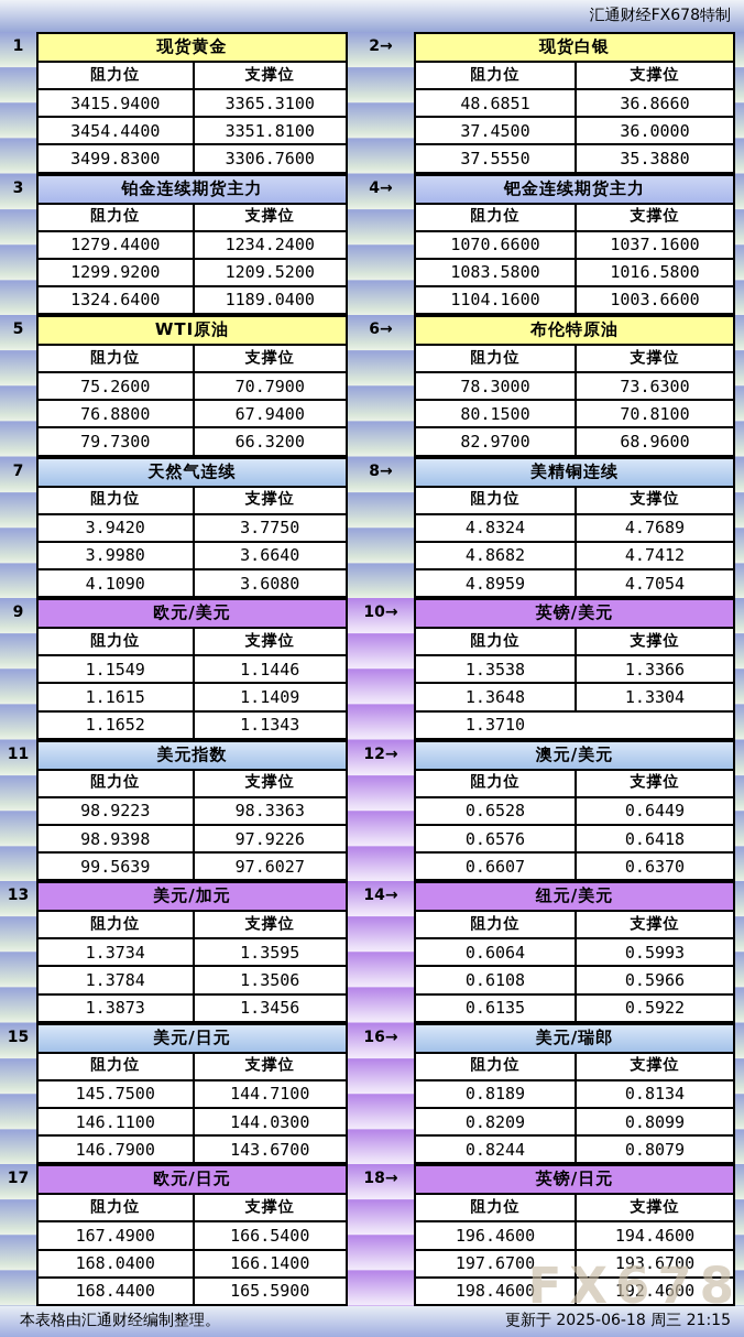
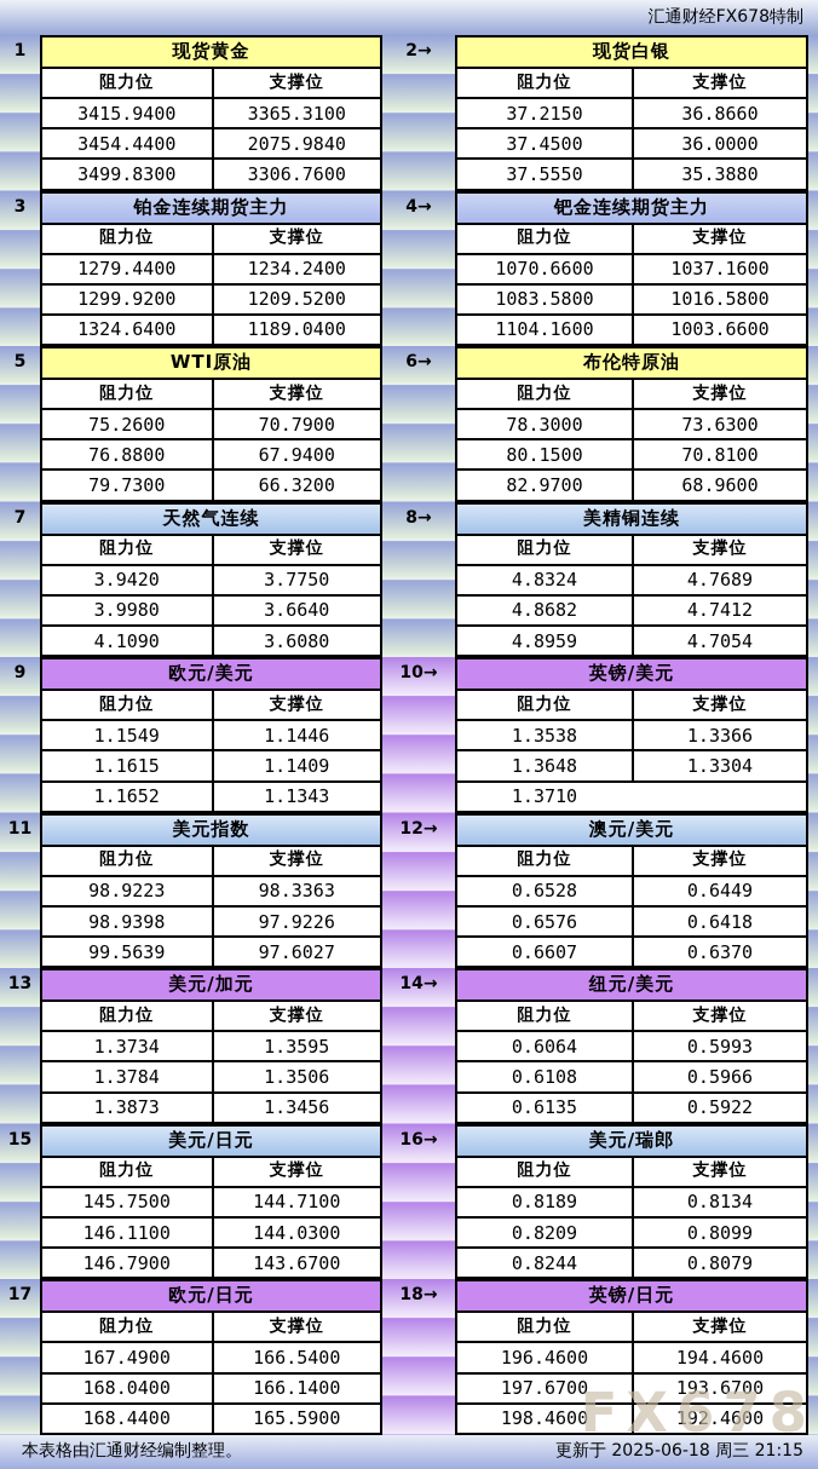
  汇通财经FX678特制
  1
  现货黄金
  阻力位
  支撑位
  3415.9400
  3365.3100
  3454.4400
- 3351.8100
+ 2075.9840
  3499.8300
  3306.7600
  2→
  现货白银
  阻力位
  支撑位
- 48.6851
+ 37.2150
  36.8660
  37.4500
  36.0000
  37.5550
  35.3880
  3
  铂金连续期货主力
  阻力位
  支撑位
  1279.4400
  1234.2400
  1299.9200
  1209.5200
  1324.6400
  1189.0400
  4→
  钯金连续期货主力
  阻力位
  支撑位
  1070.6600
  1037.1600
  1083.5800
  1016.5800
  1104.1600
  1003.6600
  5
  WTI原油
  阻力位
  支撑位
  75.2600
  70.7900
  76.8800
  67.9400
  79.7300
  66.3200
  6→
  布伦特原油
  阻力位
  支撑位
  78.3000
  73.6300
  80.1500
  70.8100
  82.9700
  68.9600
  7
  天然气连续
  阻力位
  支撑位
  3.9420
  3.7750
  3.9980
  3.6640
  4.1090
  3.6080
  8→
  美精铜连续
  阻力位
  支撑位
  4.8324
  4.7689
  4.8682
  4.7412
  4.8959
  4.7054
  9
  欧元/美元
  阻力位
  支撑位
  1.1549
  1.1446
  1.1615
  1.1409
  1.1652
  1.1343
  10→
  英镑/美元
  阻力位
  支撑位
  1.3538
  1.3366
  1.3648
  1.3304
  1.3710
  11
  美元指数
  阻力位
  支撑位
  98.9223
  98.3363
  98.9398
  97.9226
  99.5639
  97.6027
  12→
  澳元/美元
  阻力位
  支撑位
  0.6528
  0.6449
  0.6576
  0.6418
  0.6607
  0.6370
  13
  美元/加元
  阻力位
  支撑位
  1.3734
  1.3595
  1.3784
  1.3506
  1.3873
  1.3456
  14→
  纽元/美元
  阻力位
  支撑位
  0.6064
  0.5993
  0.6108
  0.5966
  0.6135
  0.5922
  15
  美元/日元
  阻力位
  支撑位
  145.7500
  144.7100
  146.1100
  144.0300
  146.7900
  143.6700
  16→
  美元/瑞郎
  阻力位
  支撑位
  0.8189
  0.8134
  0.8209
  0.8099
  0.8244
  0.8079
  17
  欧元/日元
  阻力位
  支撑位
  167.4900
  166.5400
  168.0400
  166.1400
  168.4400
  165.5900
  18→
  英镑/日元
  阻力位
  支撑位
  196.4600
  194.4600
  197.6700
  193.6700
  198.4600
  192.4600
  本表格由汇通财经编制整理。
  更新于 2025-06-18 周三 21:15
  FX678
